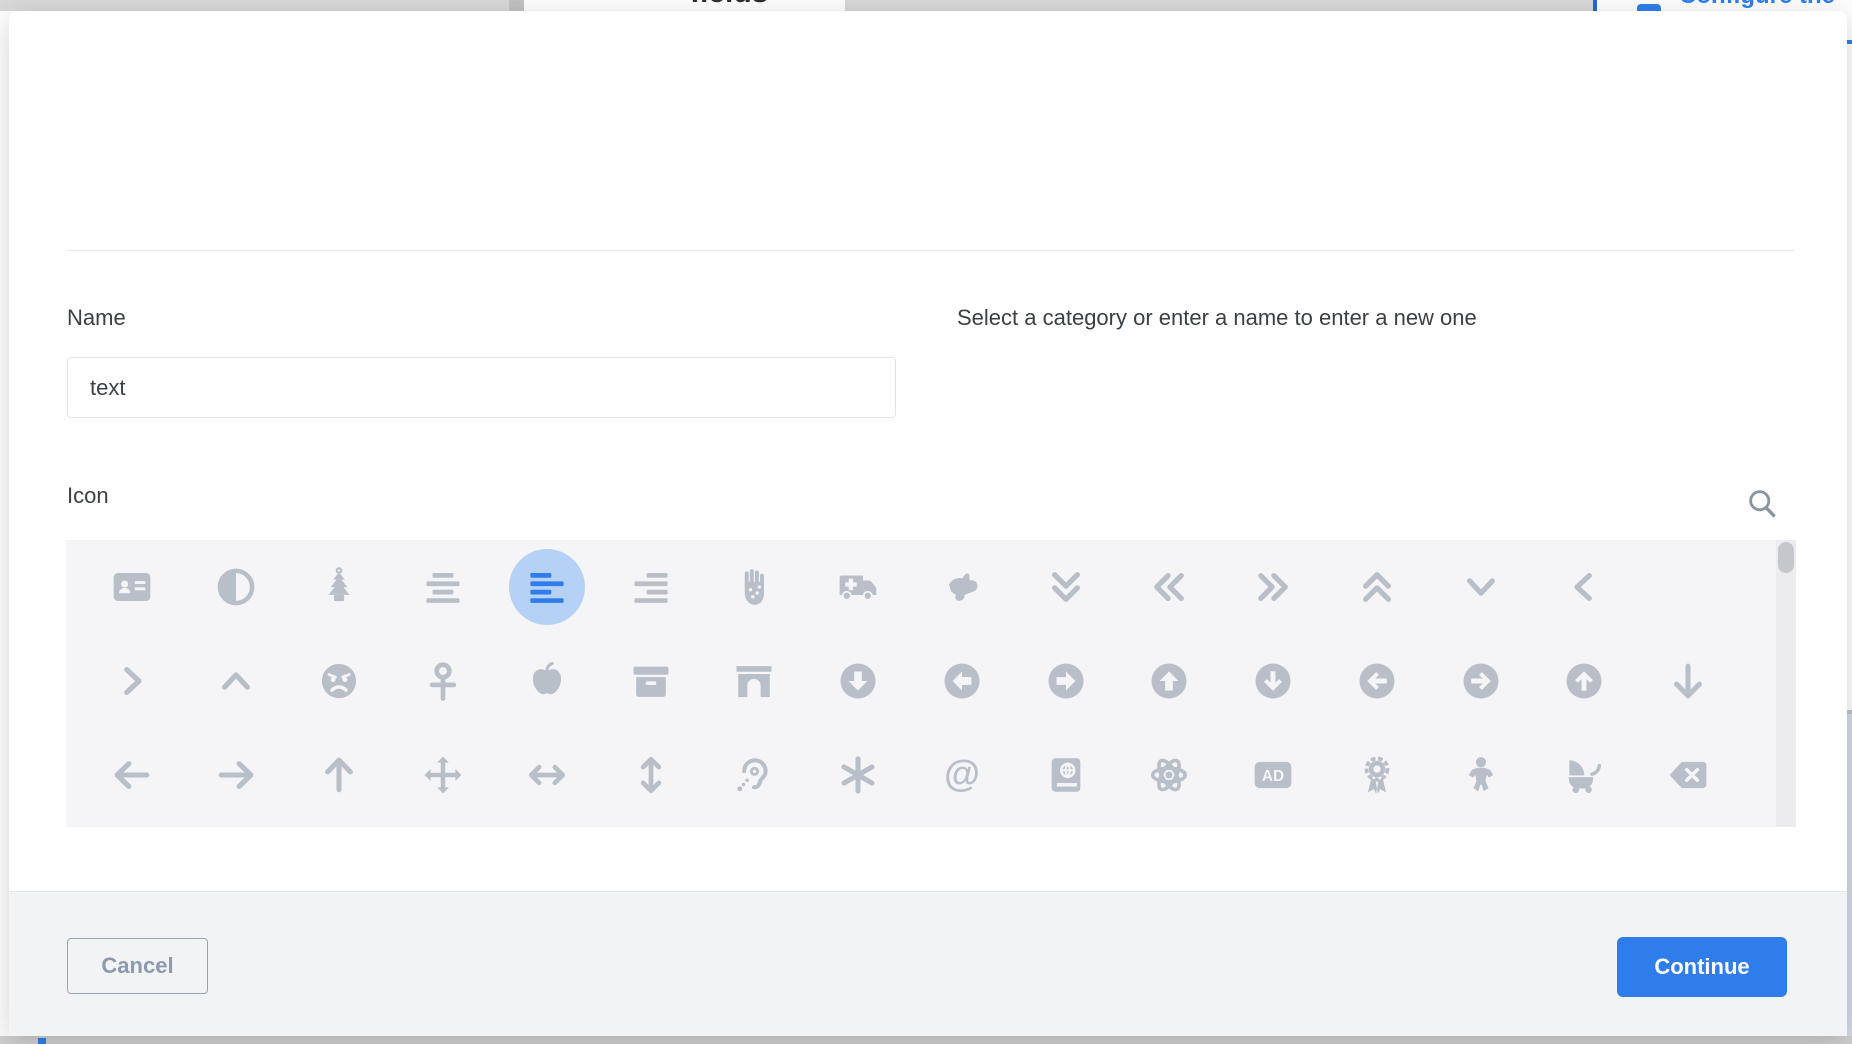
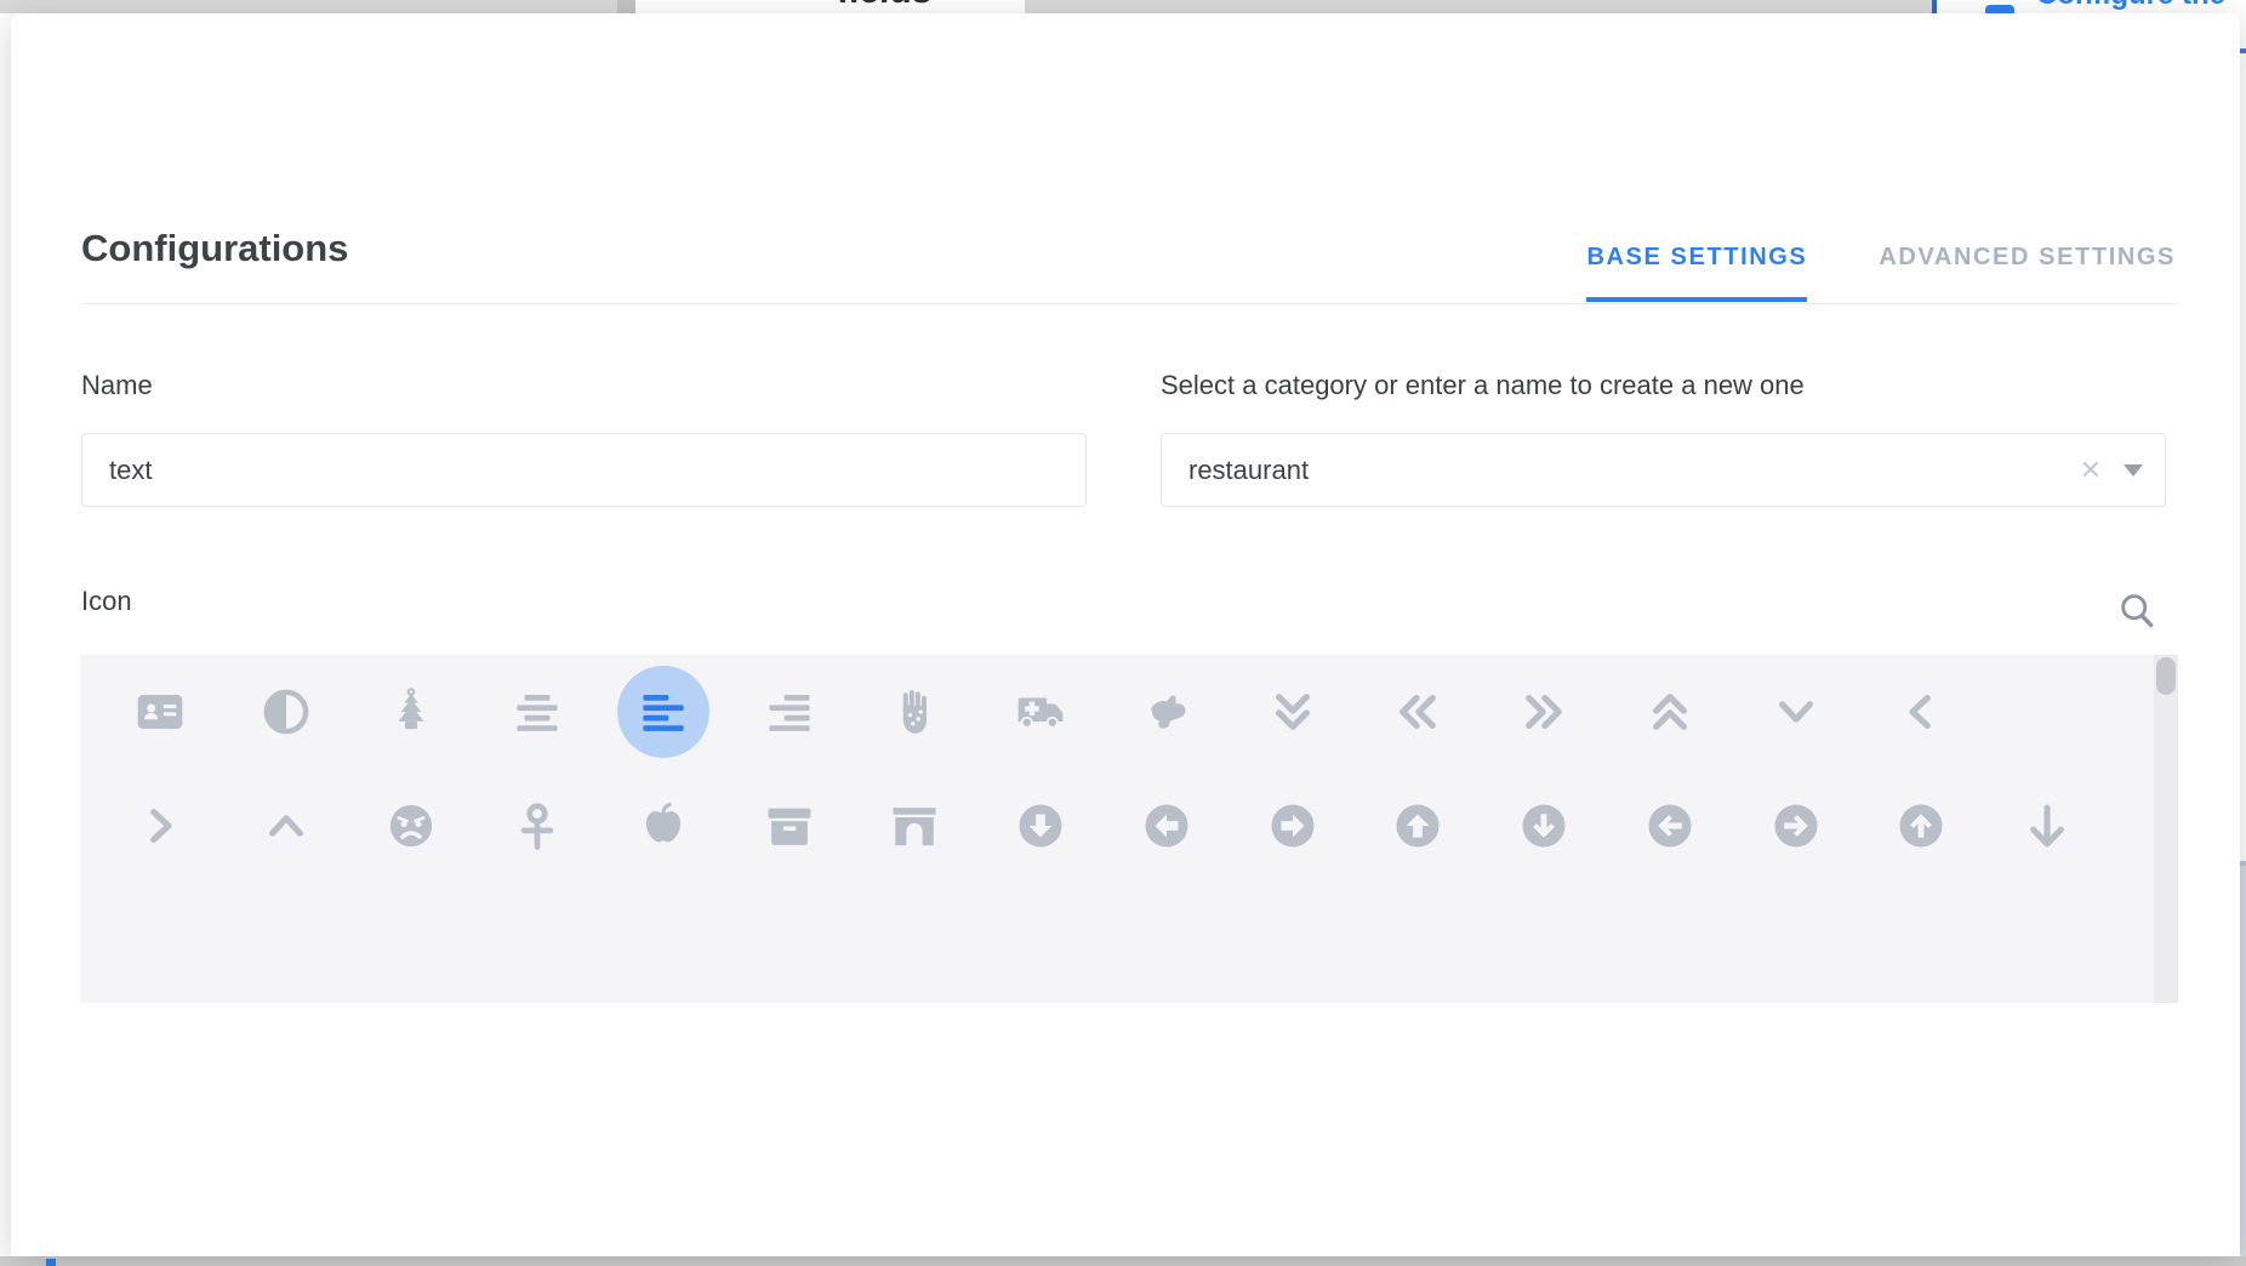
+ Configurations
+ BASE SETTINGS
+ ADVANCED SETTINGS
  Name
  text
- Select a category or enter a name to enter a new one
+ Select a category or enter a name to create a new one
+ restaurant
+ ✕
  Icon
- @
- AD
- Cancel
- Continue
